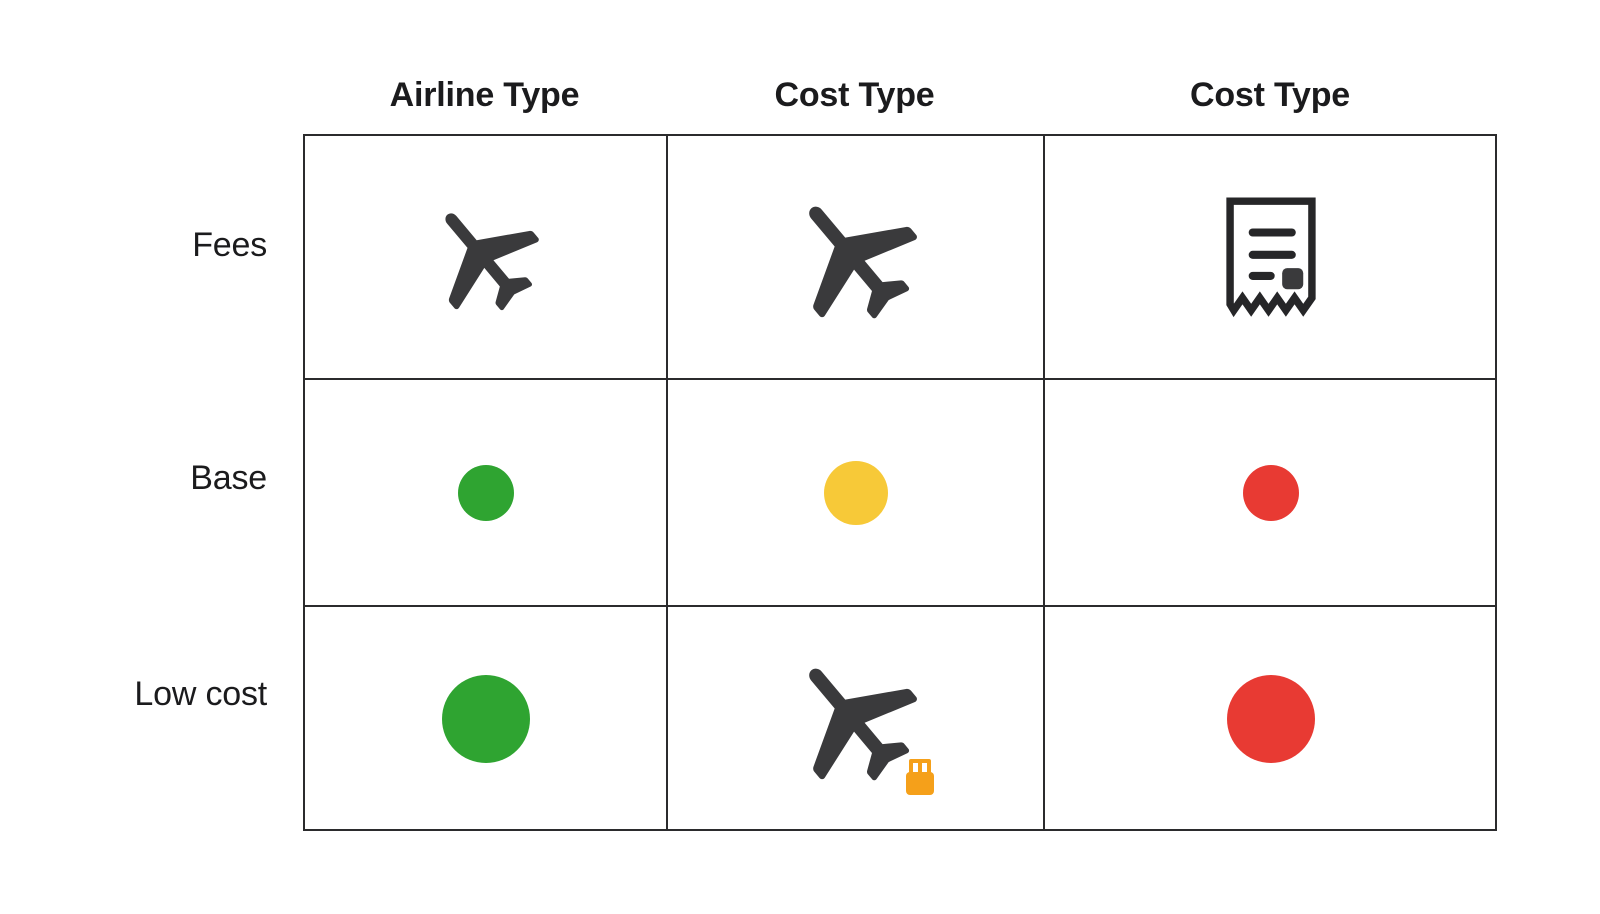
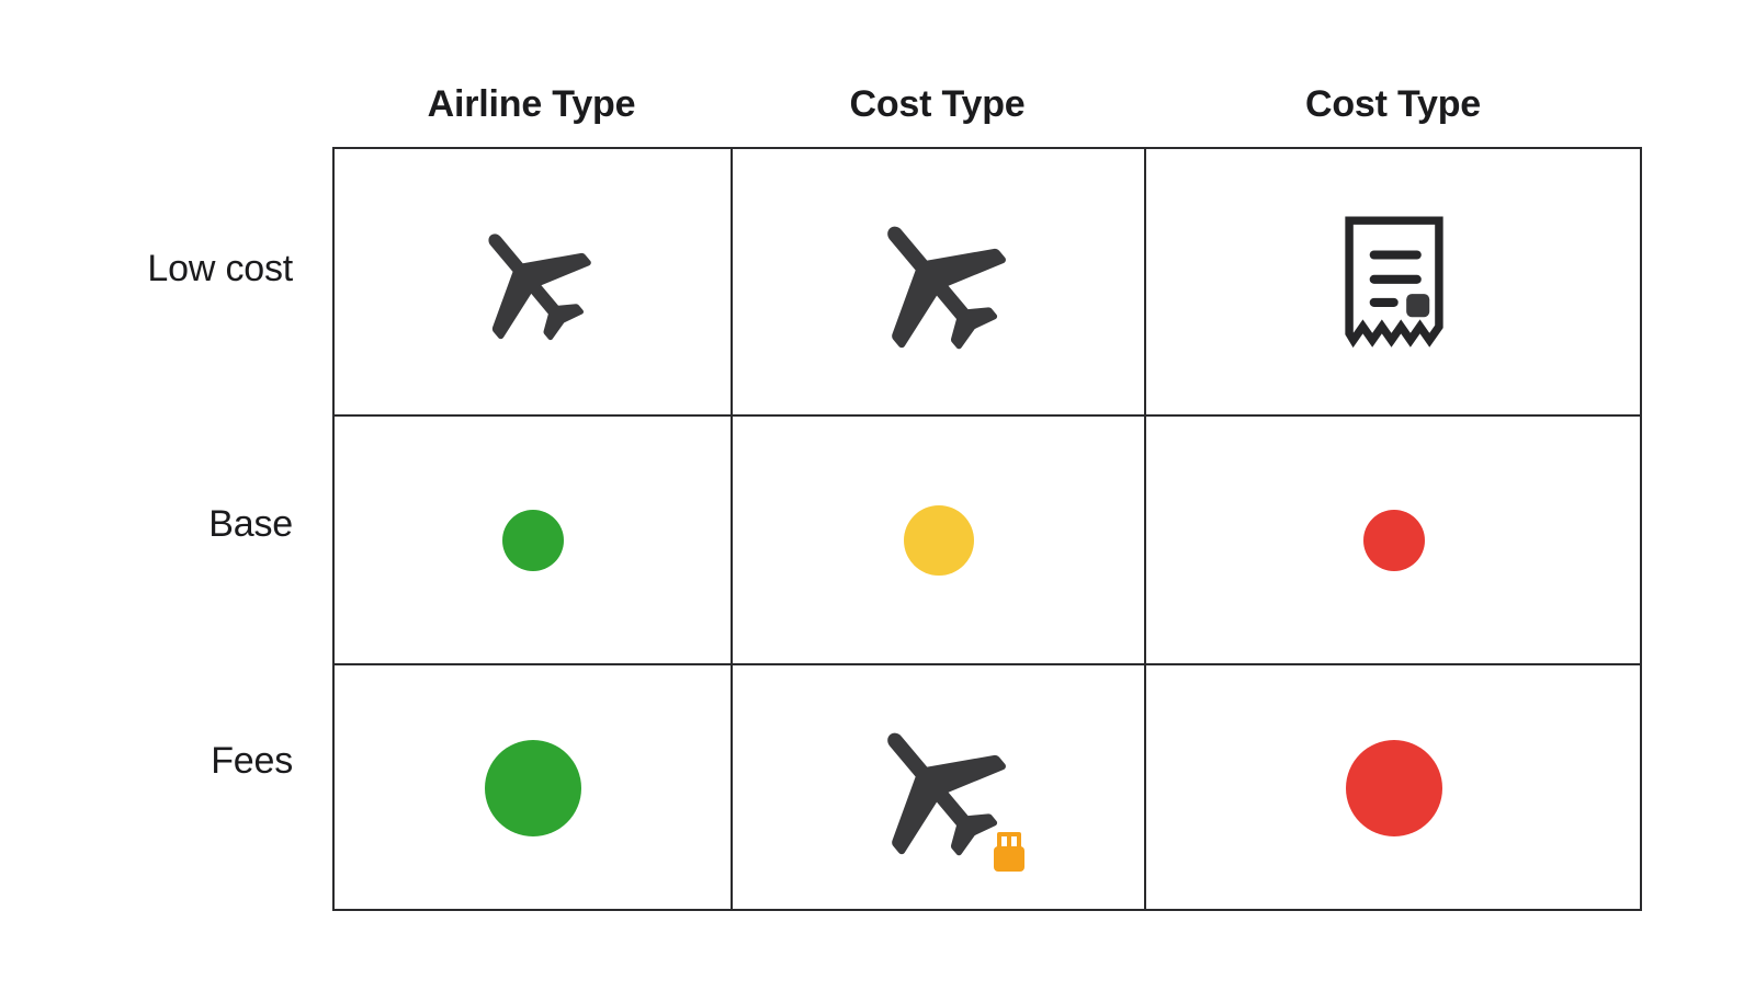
  Airline Type
  Cost Type
  Cost Type
- Fees
+ Low cost
  Base
- Low cost
+ Fees
